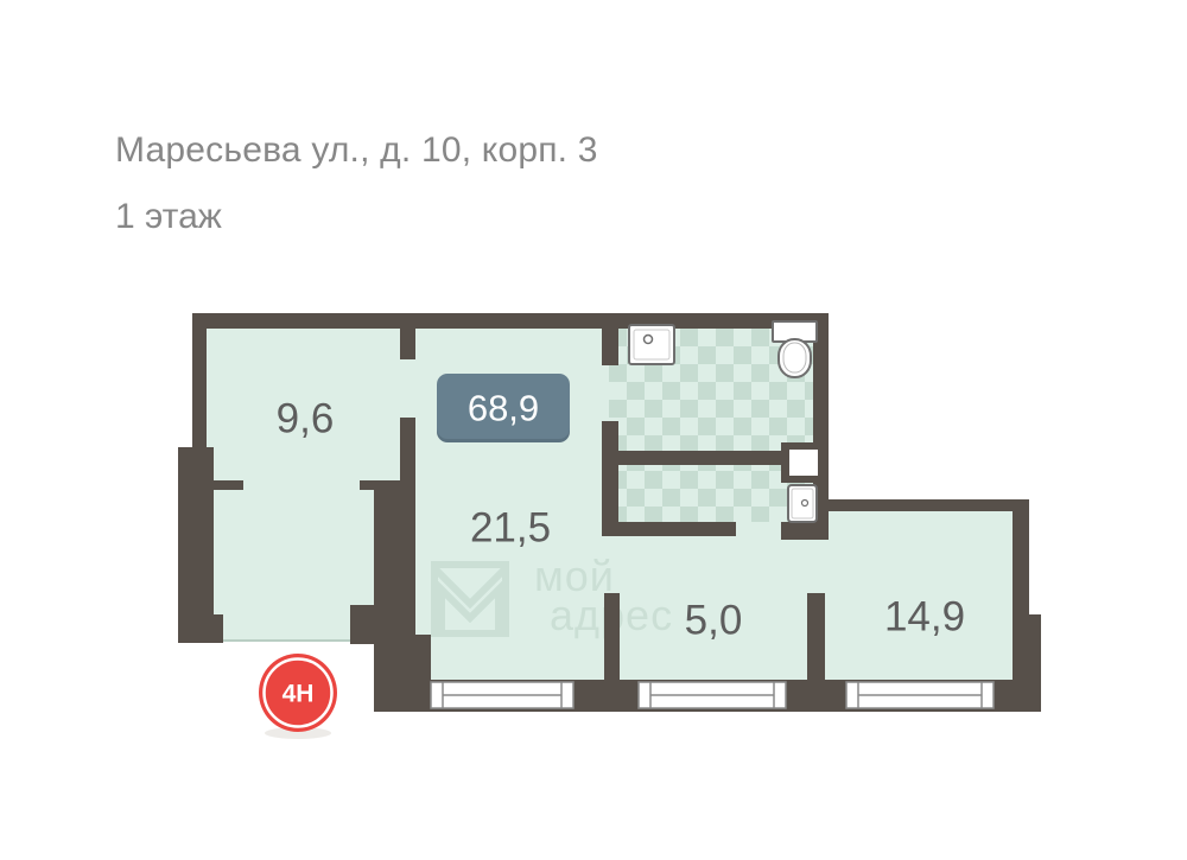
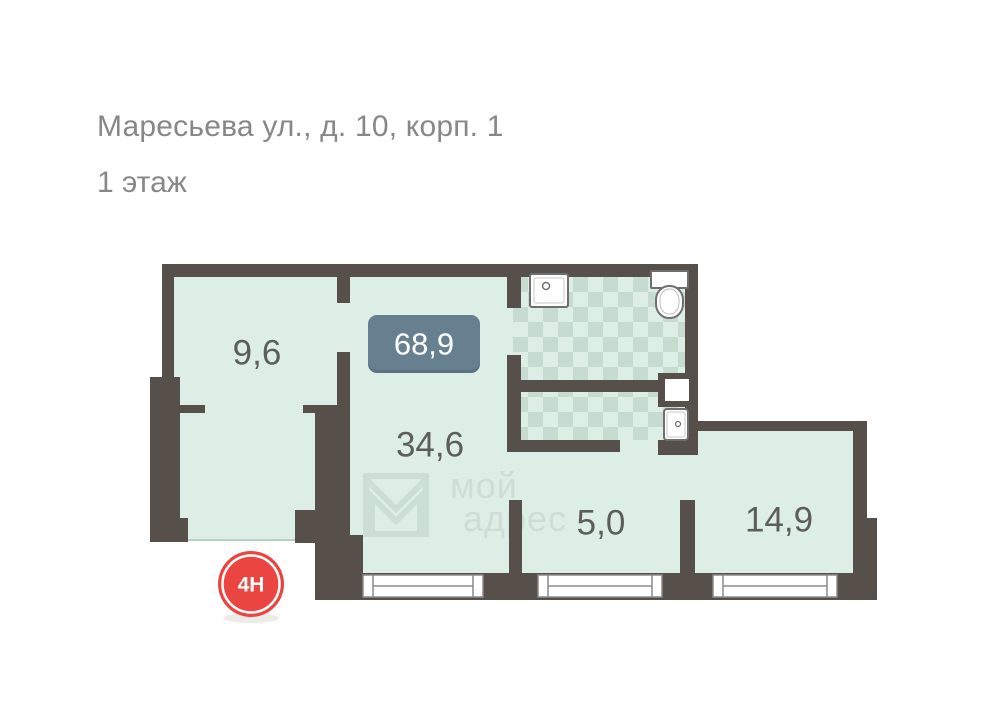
- Маресьева ул., д. 10, корп. 3
+ Маресьева ул., д. 10, корп. 1
  1 этаж
  мой
  адес
  9,6
- 21,5
+ 34,6
  5,0
  14,9
  68,9
  4Н
